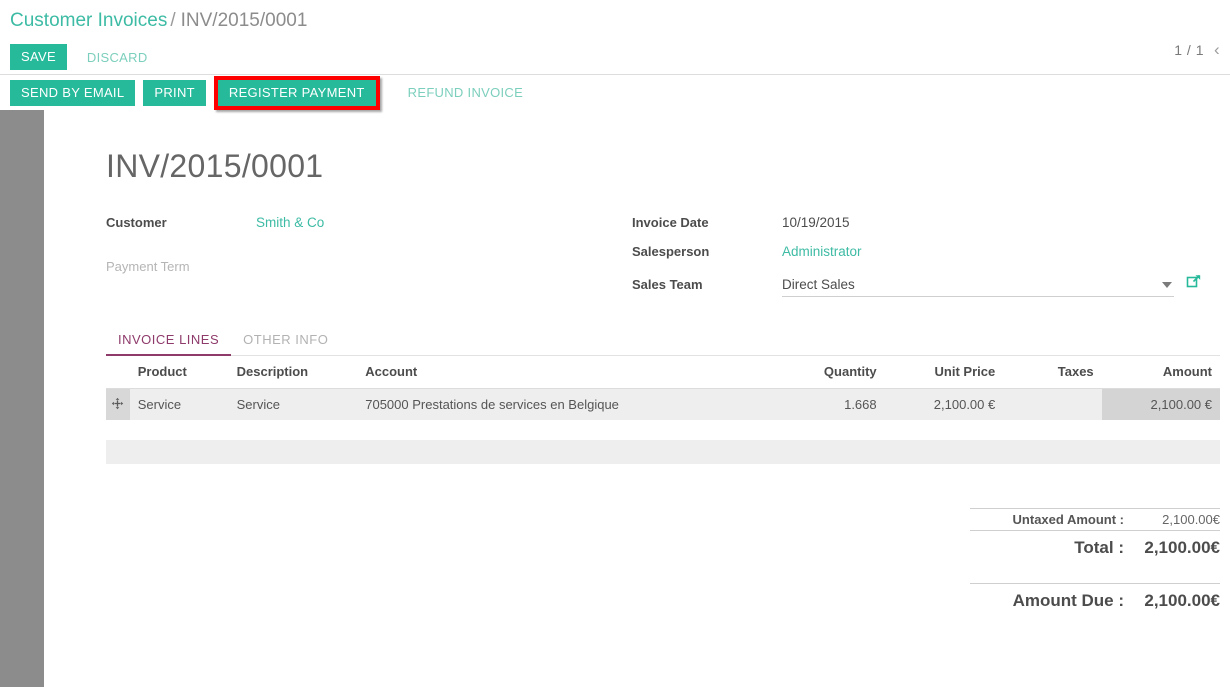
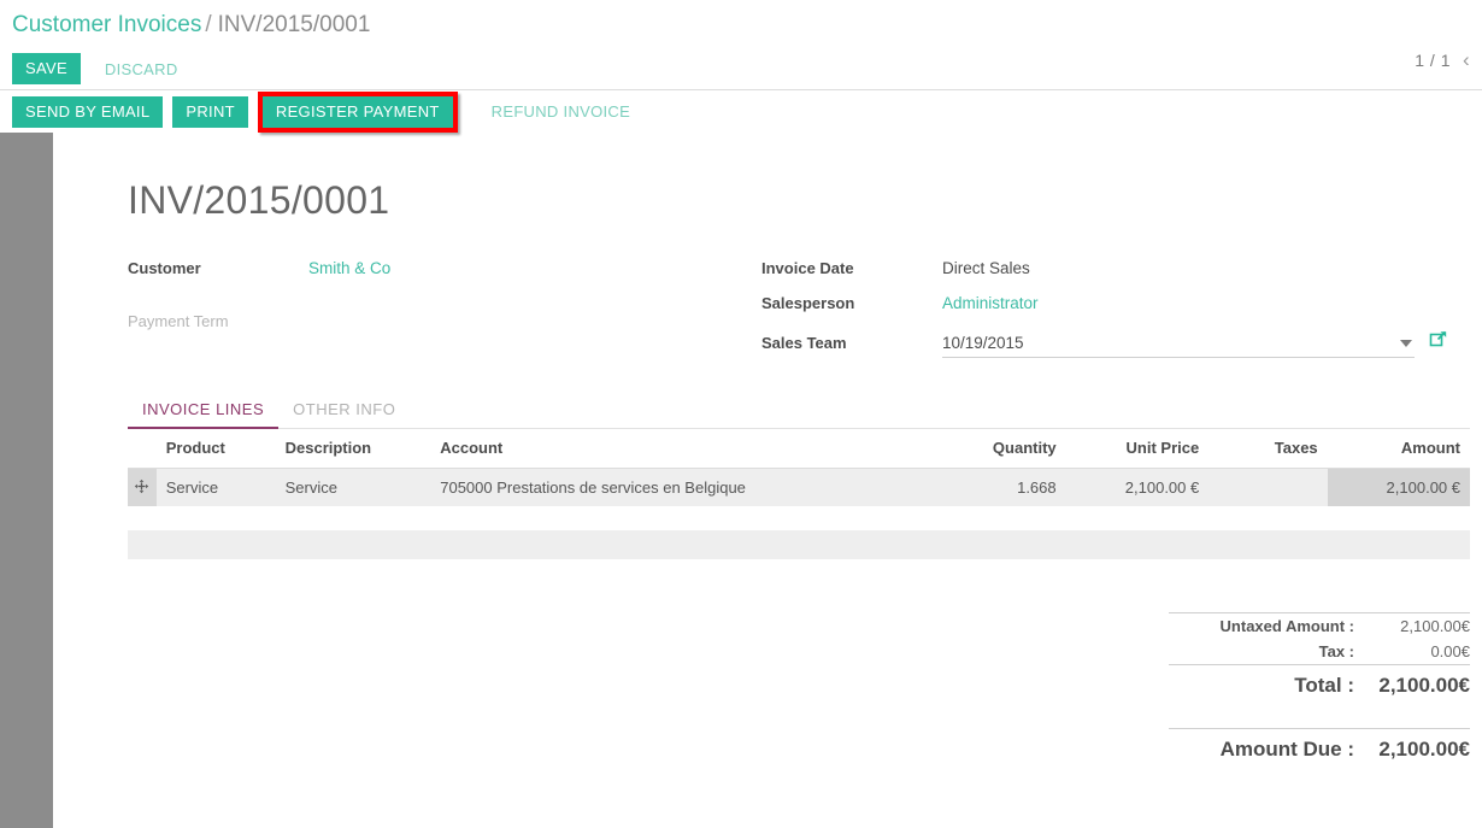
  Customer Invoices / INV/2015/0001
  SAVE
  DISCARD
  1 / 1
  ‹
  SEND BY EMAIL
  PRINT
  REGISTER PAYMENT
  REFUND INVOICE
  INV/2015/0001
  Customer
  Smith & Co
  Payment Term
  Invoice Date
- 10/19/2015
+ Direct Sales
  Salesperson
  Administrator
  Sales Team
- Direct Sales
+ 10/19/2015
  INVOICE LINES
  OTHER INFO
  	Product	Description	Account	Quantity	Unit Price	Taxes	Amount
  	Service	Service	705000 Prestations de services en Belgique	1.668	2,100.00 €		2,100.00 €
  Untaxed Amount :
  2,100.00€
+ Tax :
+ 0.00€
  Total :
  2,100.00€
  Amount Due :
  2,100.00€
